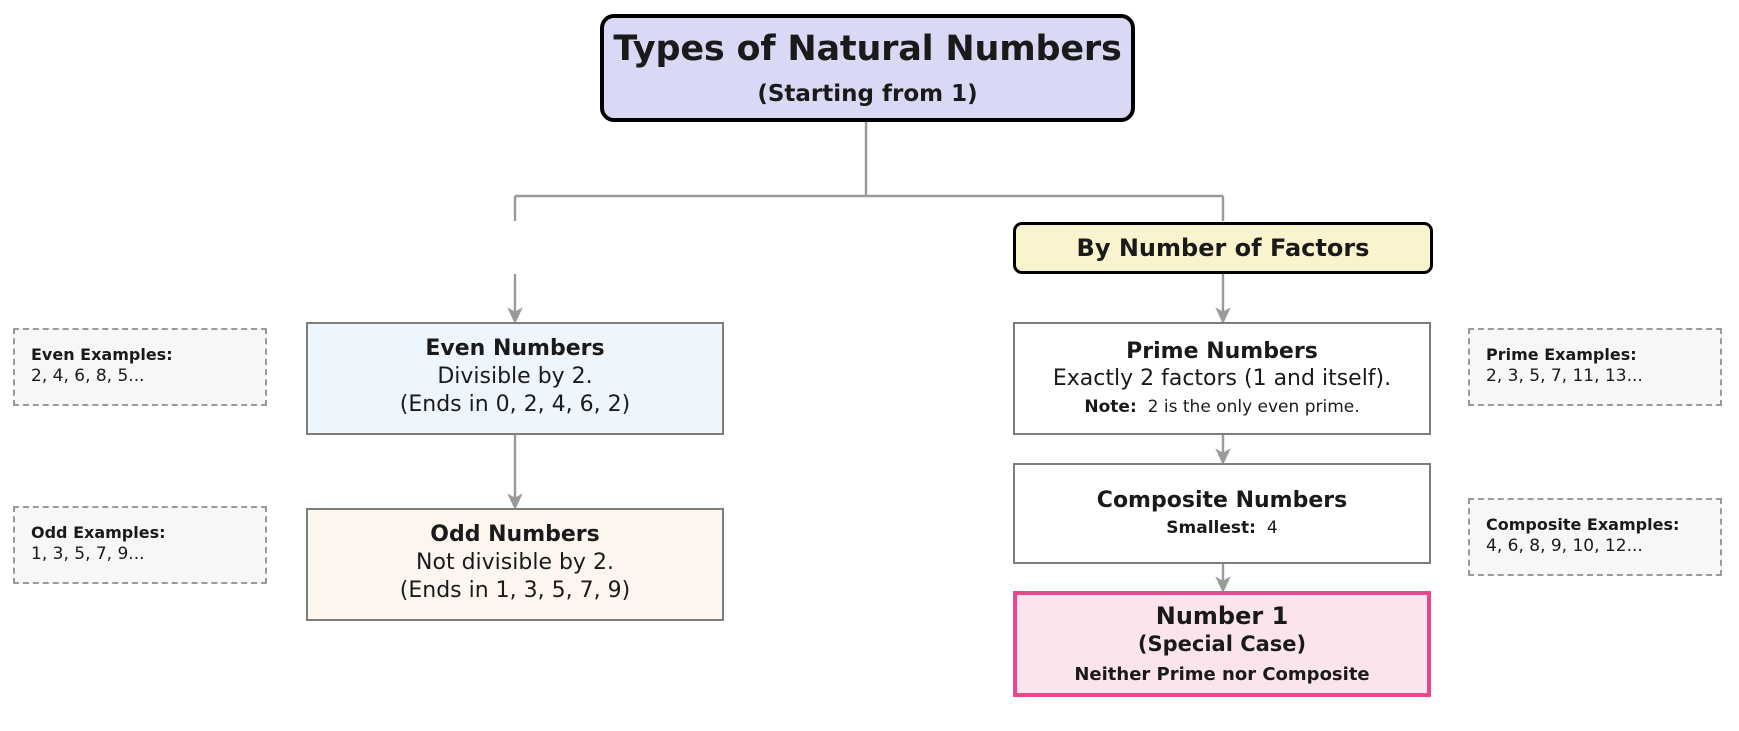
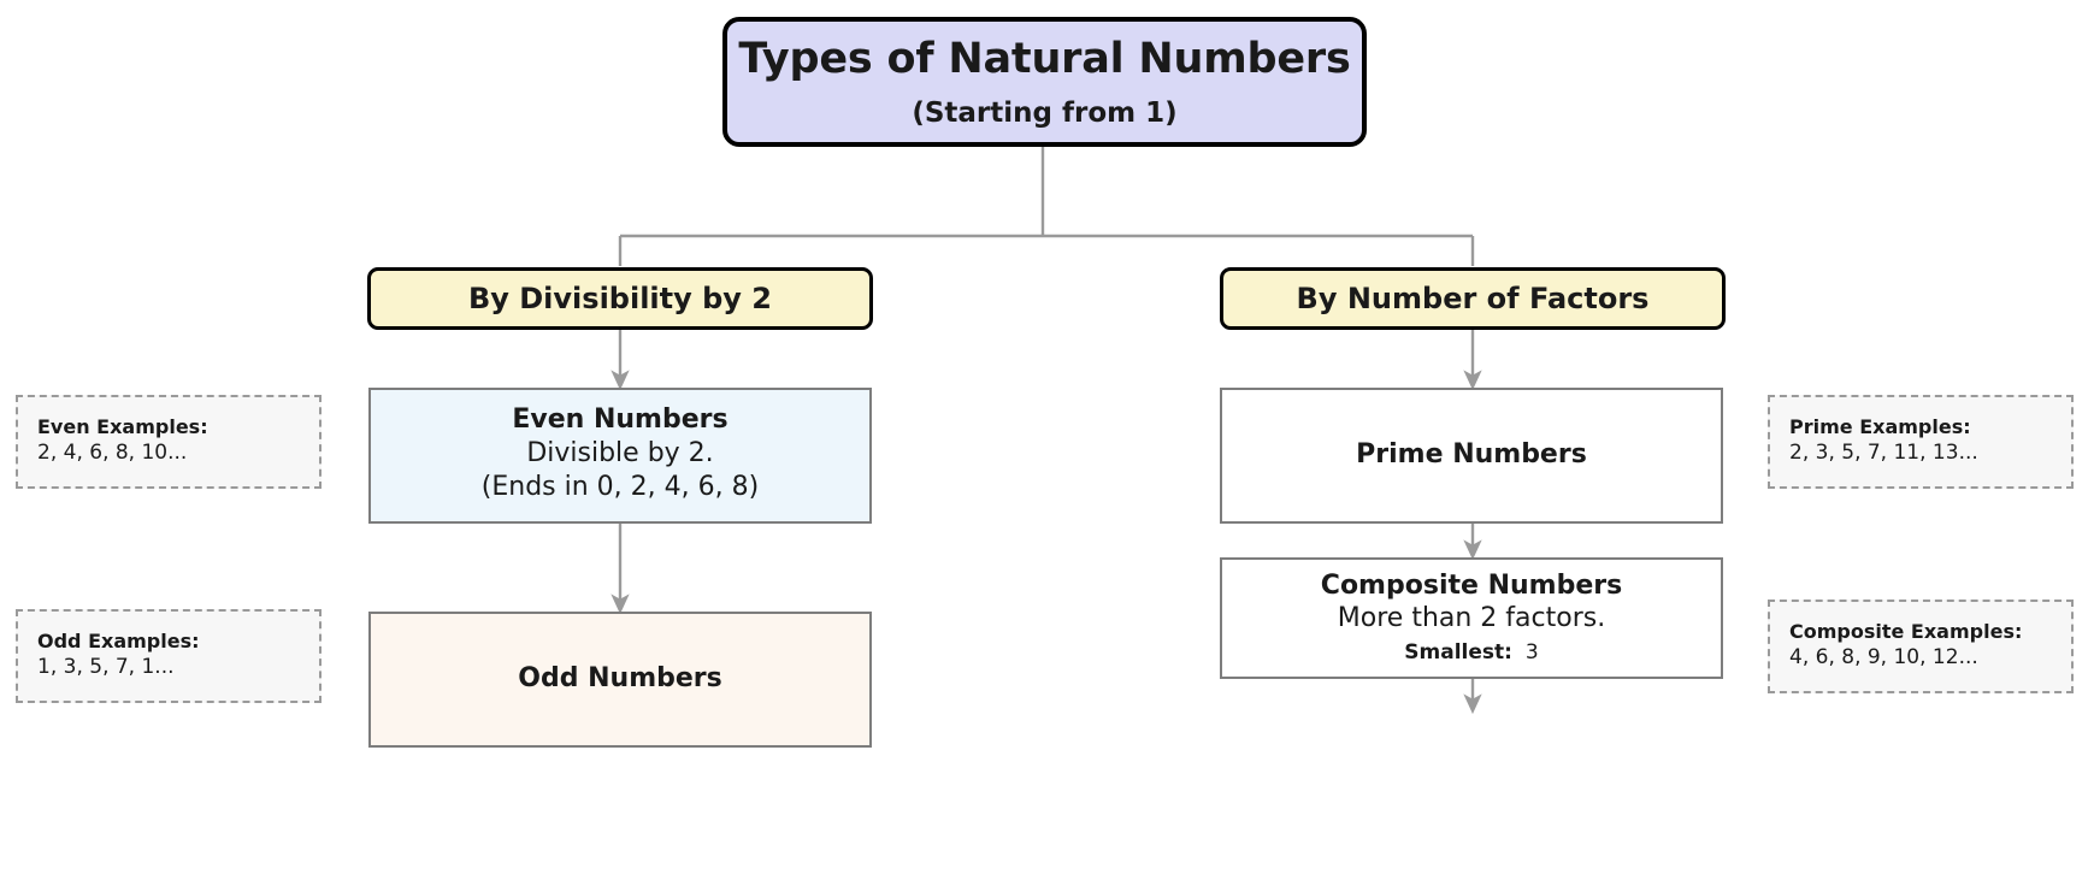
  Types of Natural Numbers
  (Starting from 1)
+ By Divisibility by 2
  By Number of Factors
  Even Numbers
  Divisible by 2.
- (Ends in 0, 2, 4, 6, 2)
+ (Ends in 0, 2, 4, 6, 8)
  Odd Numbers
- Not divisible by 2.
- (Ends in 1, 3, 5, 7, 9)
  Prime Numbers
- Exactly 2 factors (1 and itself).
- Note: 2 is the only even prime.
  Composite Numbers
+ More than 2 factors.
- Smallest: 4
+ Smallest: 3
- Number 1
- (Special Case)
- Neither Prime nor Composite
  Even Examples:
- 2, 4, 6, 8, 5...
+ 2, 4, 6, 8, 10...
  Odd Examples:
- 1, 3, 5, 7, 9...
+ 1, 3, 5, 7, 1...
  Prime Examples:
  2, 3, 5, 7, 11, 13...
  Composite Examples:
  4, 6, 8, 9, 10, 12...
